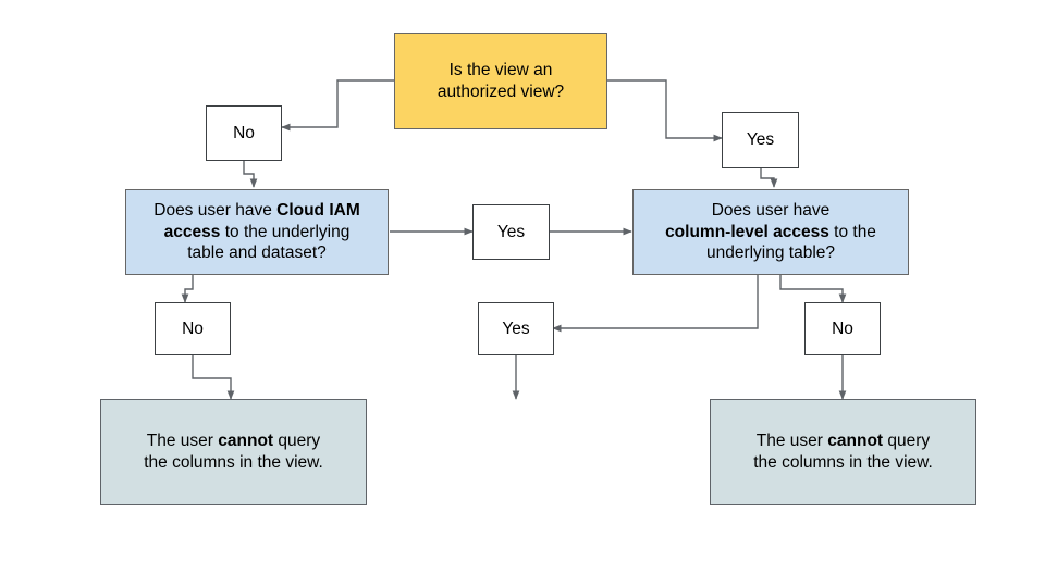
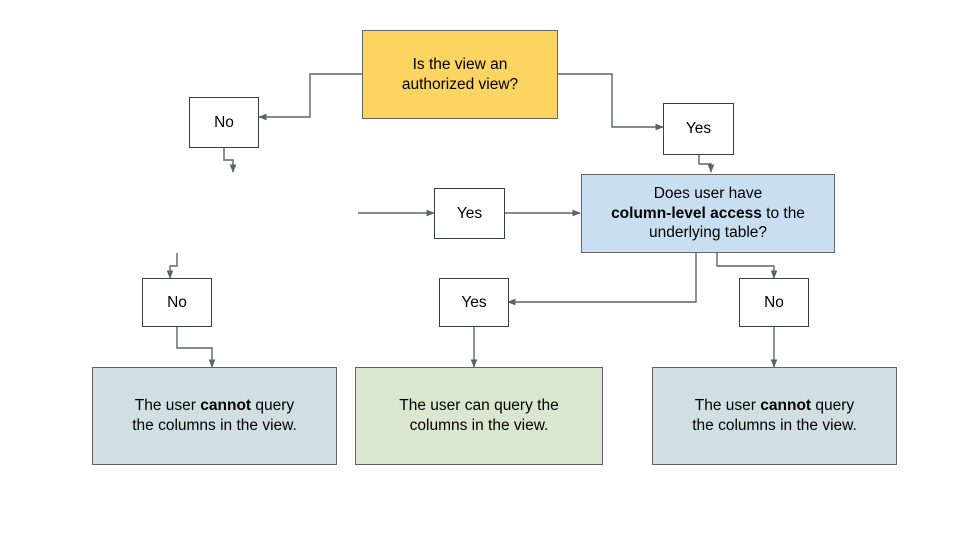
  Is the view an
  authorized view?
  No
  Yes
- Does user have Cloud IAM
- access to the underlying
- table and dataset?
  Yes
  Does user have
  column-level access to the
  underlying table?
  No
  Yes
  No
  The user cannot query
  the columns in the view.
+ The user can query the
+ columns in the view.
  The user cannot query
  the columns in the view.
